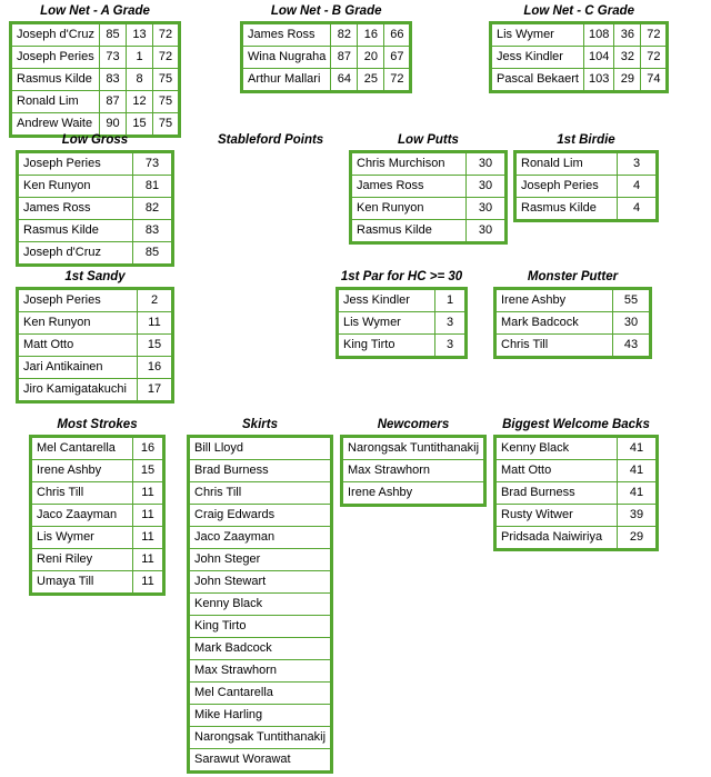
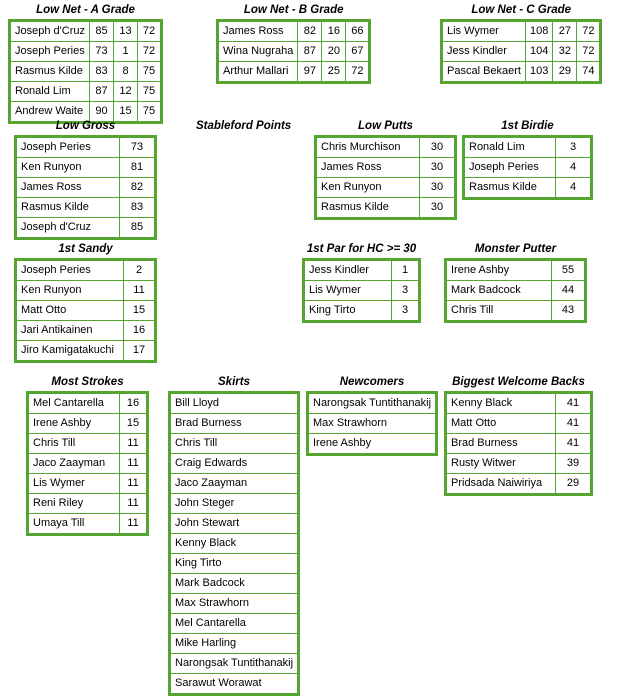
  Low Net - A Grade
  Joseph d'Cruz	85	13	72
  Joseph Peries	73	1	72
  Rasmus Kilde	83	8	75
  Ronald Lim	87	12	75
  Andrew Waite	90	15	75
  Low Net - B Grade
  James Ross	82	16	66
  Wina Nugraha	87	20	67
- Arthur Mallari	64	25	72
+ Arthur Mallari	97	25	72
  Low Net - C Grade
- Lis Wymer	108	36	72
+ Lis Wymer	108	27	72
  Jess Kindler	104	32	72
  Pascal Bekaert	103	29	74
  Low Gross
  Joseph Peries	73
  Ken Runyon	81
  James Ross	82
  Rasmus Kilde	83
  Joseph d'Cruz	85
  Stableford Points
  Low Putts
  Chris Murchison	30
  James Ross	30
  Ken Runyon	30
  Rasmus Kilde	30
  1st Birdie
  Ronald Lim	3
  Joseph Peries	4
  Rasmus Kilde	4
  1st Sandy
  Joseph Peries	2
  Ken Runyon	11
  Matt Otto	15
  Jari Antikainen	16
  Jiro Kamigatakuchi	17
  1st Par for HC >= 30
  Jess Kindler	1
  Lis Wymer	3
  King Tirto	3
  Monster Putter
  Irene Ashby	55
- Mark Badcock	30
+ Mark Badcock	44
  Chris Till	43
  Most Strokes
  Mel Cantarella	16
  Irene Ashby	15
  Chris Till	11
  Jaco Zaayman	11
  Lis Wymer	11
  Reni Riley	11
  Umaya Till	11
  Skirts
  Bill Lloyd
  Brad Burness
  Chris Till
  Craig Edwards
  Jaco Zaayman
  John Steger
  John Stewart
  Kenny Black
  King Tirto
  Mark Badcock
  Max Strawhorn
  Mel Cantarella
  Mike Harling
  Narongsak Tuntithanakij
  Sarawut Worawat
  Newcomers
  Narongsak Tuntithanakij
  Max Strawhorn
  Irene Ashby
  Biggest Welcome Backs
  Kenny Black	41
  Matt Otto	41
  Brad Burness	41
  Rusty Witwer	39
  Pridsada Naiwiriya	29
